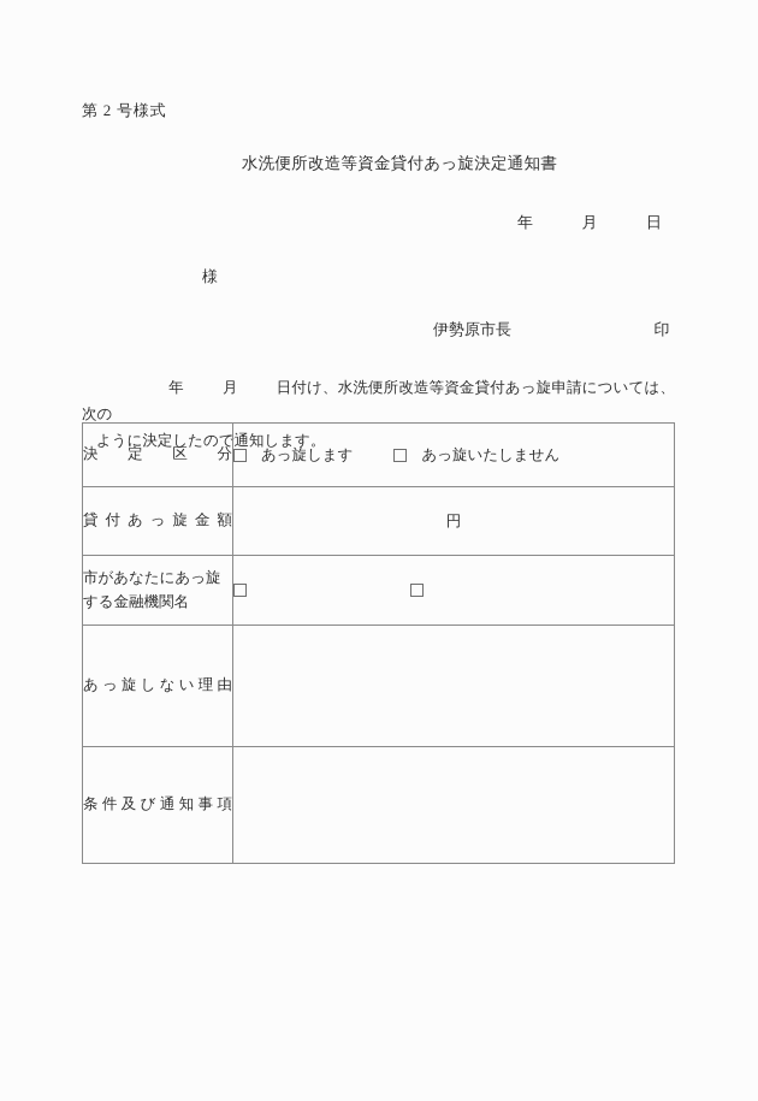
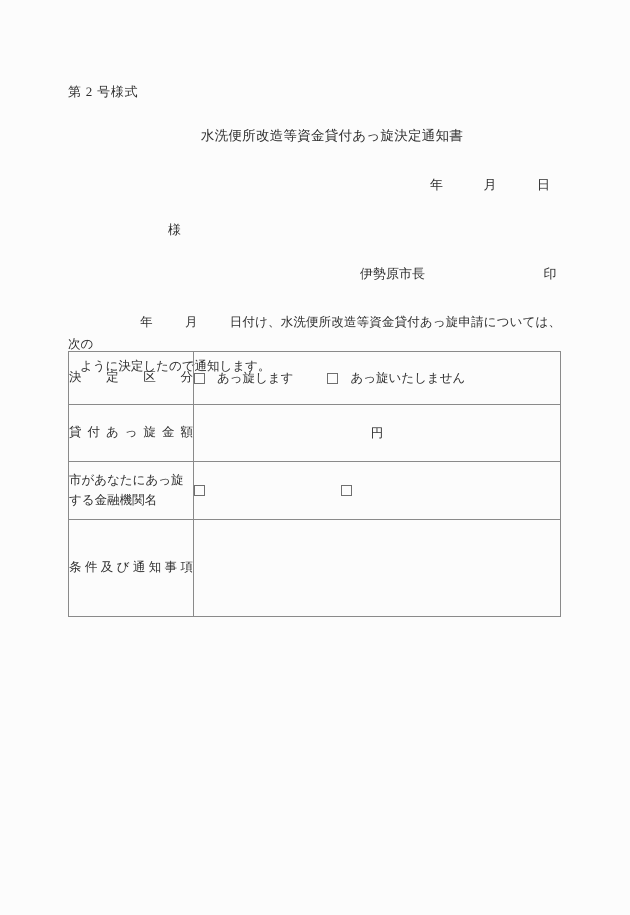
  第 2 号様式
  水洗便所改造等資金貸付あっ旋決定通知書
  年 月 日
  様
  伊勢原市長 印
  年 月 日付け、水洗便所改造等資金貸付あっ旋申請については、次の
  ように決定したので通知します。
  決定区分	あっ旋します あっ旋いたしません
  貸付あっ旋金額	円
  市があなたにあっ旋 する金融機関名
- あっ旋しない理由
  条件及び通知事項
